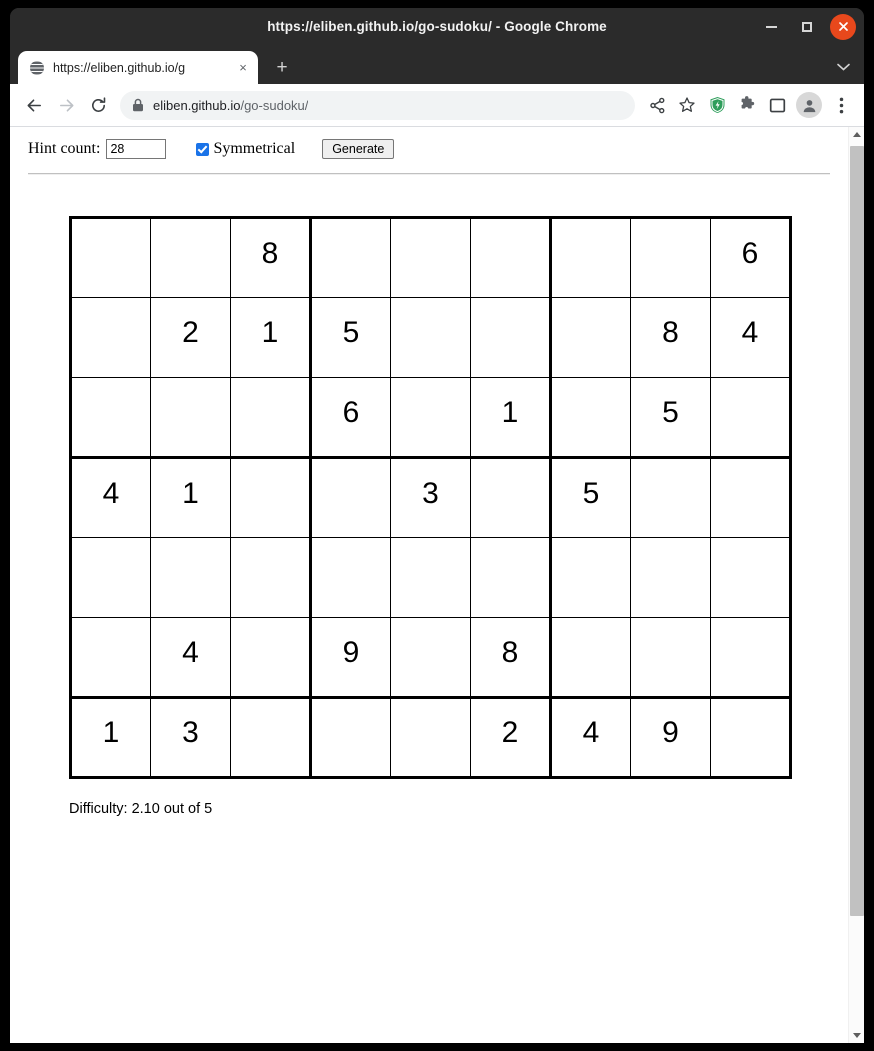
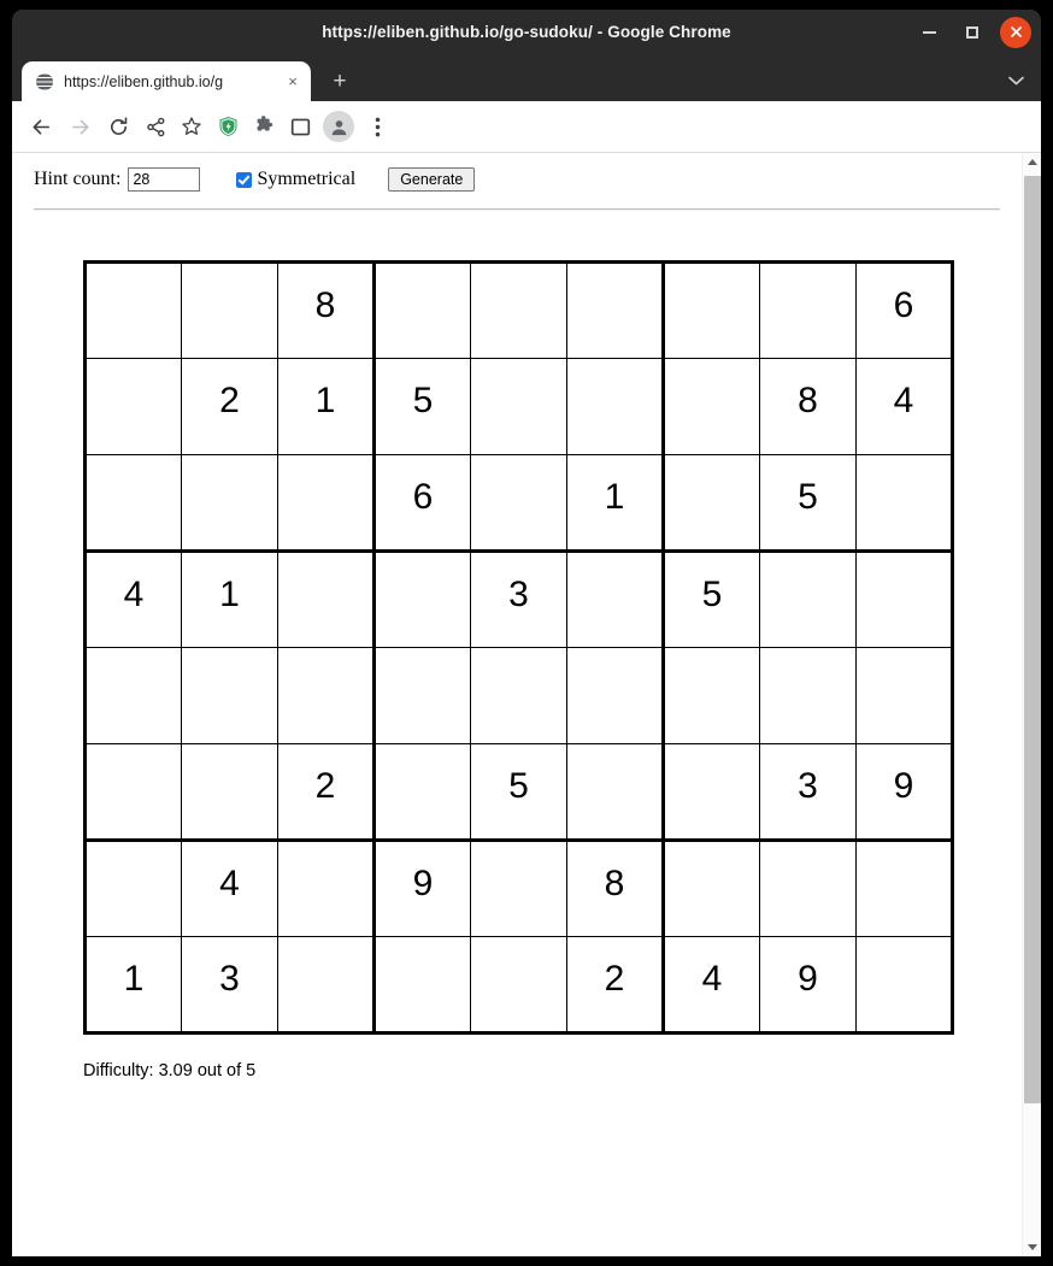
  https://eliben.github.io/go-sudoku/ - Google Chrome
  https://eliben.github.io/g
  ×
  +
- eliben.github.io/go-sudoku/
  Hint count:
  28
  Symmetrical
  Generate
  		8						6
  	2	1	5				8	4
  			6		1		5
  4	1			3		5
+ 		2		5			3	9
  	4		9		8
  1	3				2	4	9
- Difficulty: 2.10 out of 5
+ Difficulty: 3.09 out of 5
